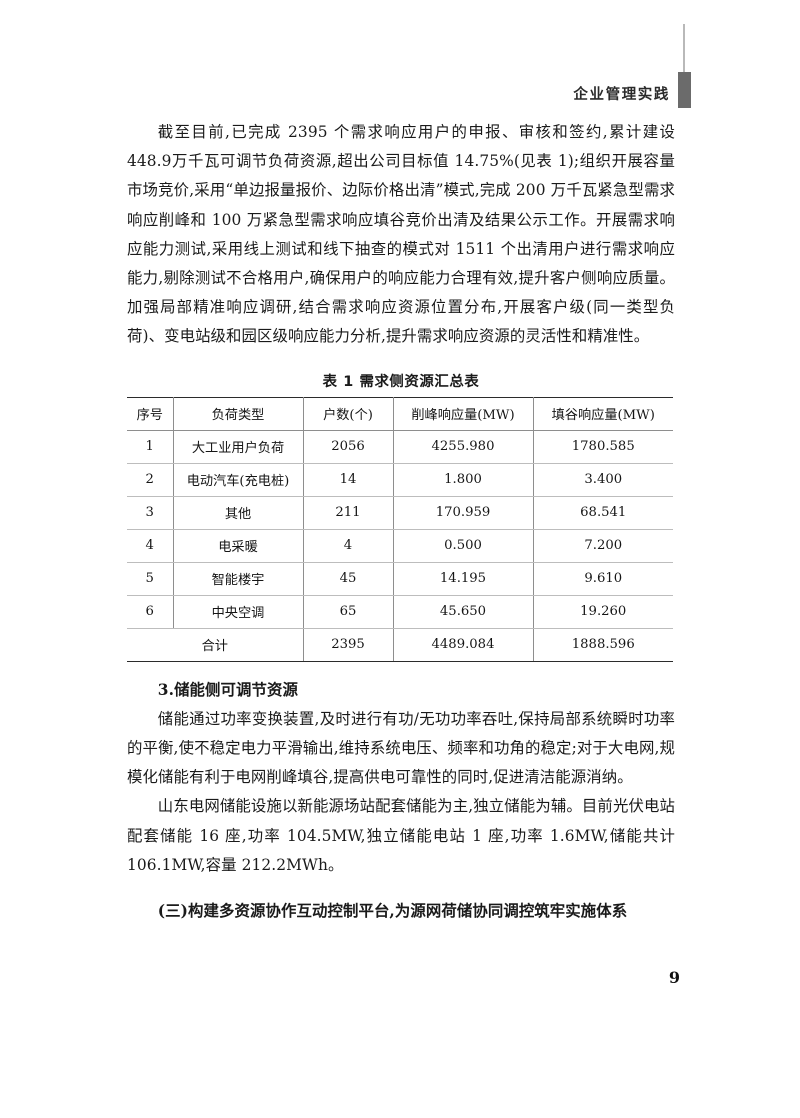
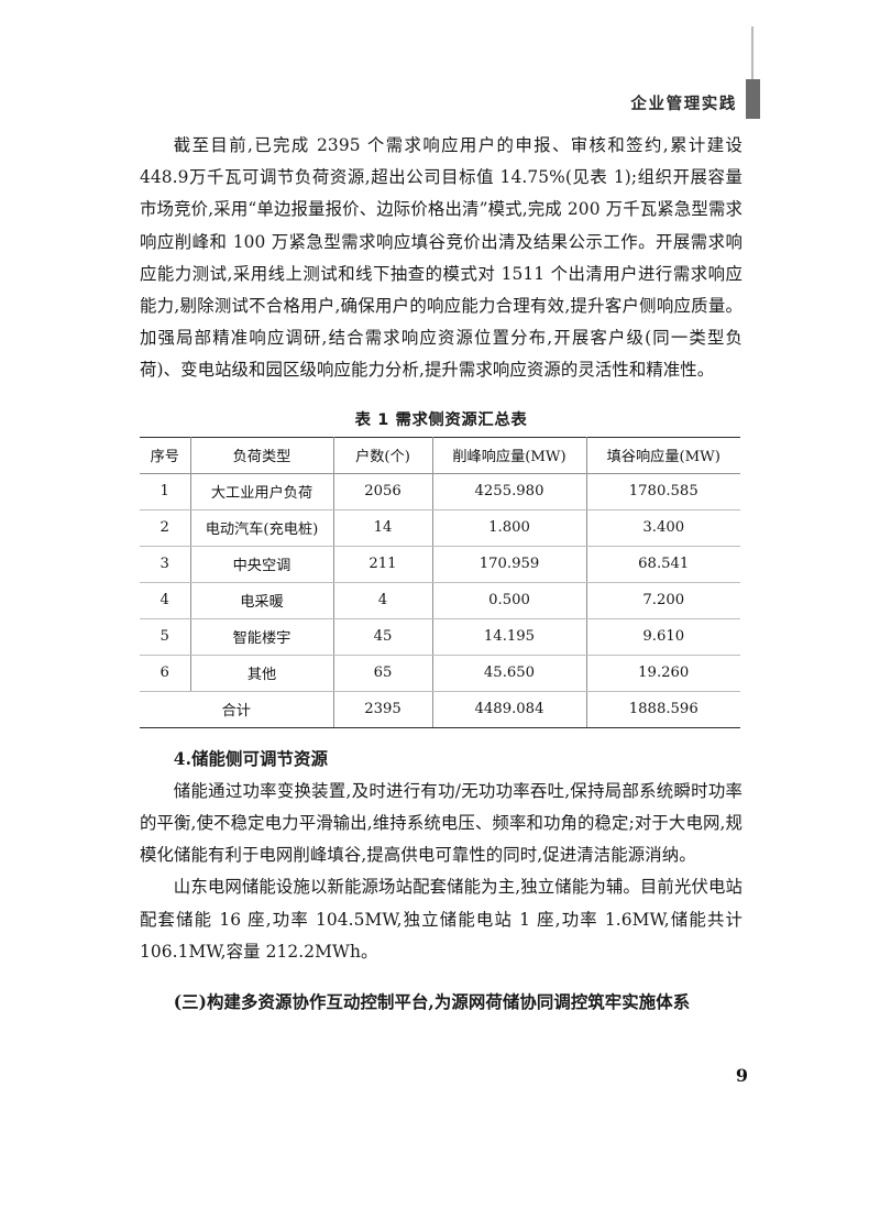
  企业管理实践
  截至目前,已完成 2395 个需求响应用户的申报、审核和签约,累计建设 448.9万千瓦可调节负荷资源,超出公司目标值 14.75%(见表 1);组织开展容量市场竞价,采用“单边报量报价、边际价格出清”模式,完成 200 万千瓦紧急型需求响应削峰和 100 万紧急型需求响应填谷竞价出清及结果公示工作。开展需求响应能力测试,采用线上测试和线下抽查的模式对 1511 个出清用户进行需求响应能力,剔除测试不合格用户,确保用户的响应能力合理有效,提升客户侧响应质量。加强局部精准响应调研,结合需求响应资源位置分布,开展客户级(同一类型负荷)、变电站级和园区级响应能力分析,提升需求响应资源的灵活性和精准性。
  表 1 需求侧资源汇总表
  序号	负荷类型	户数(个)	削峰响应量(MW)	填谷响应量(MW)
  1	大工业用户负荷	2056	4255.980	1780.585
  2	电动汽车(充电桩)	14	1.800	3.400
- 3	其他	211	170.959	68.541
+ 3	中央空调	211	170.959	68.541
  4	电采暖	4	0.500	7.200
  5	智能楼宇	45	14.195	9.610
- 6	中央空调	65	45.650	19.260
+ 6	其他	65	45.650	19.260
  合计	2395	4489.084	1888.596
- 3.储能侧可调节资源
+ 4.储能侧可调节资源
  储能通过功率变换装置,及时进行有功/无功功率吞吐,保持局部系统瞬时功率的平衡,使不稳定电力平滑输出,维持系统电压、频率和功角的稳定;对于大电网,规模化储能有利于电网削峰填谷,提高供电可靠性的同时,促进清洁能源消纳。
  山东电网储能设施以新能源场站配套储能为主,独立储能为辅。目前光伏电站配套储能 16 座,功率 104.5MW,独立储能电站 1 座,功率 1.6MW,储能共计 106.1MW,容量 212.2MWh。
  (三)构建多资源协作互动控制平台,为源网荷储协同调控筑牢实施体系
  9
